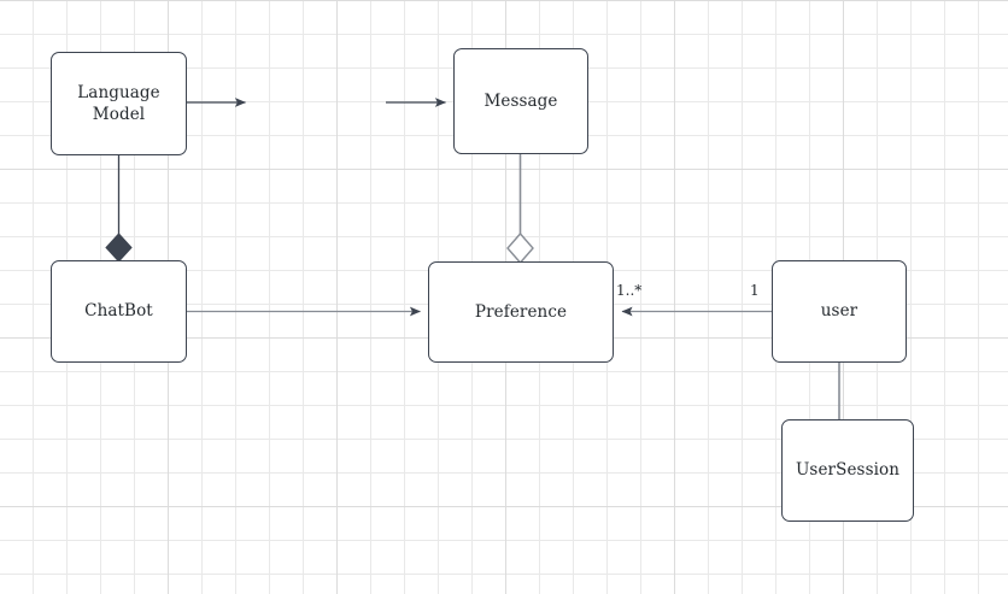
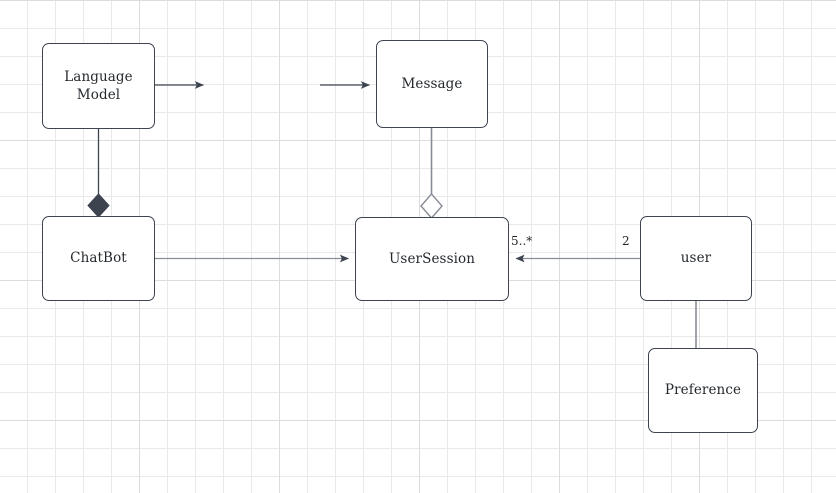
  Language
  Model
  Message
  ChatBot
- Preference
+ UserSession
  user
- UserSession
+ Preference
- 1..*
+ 5..*
- 1
+ 2
